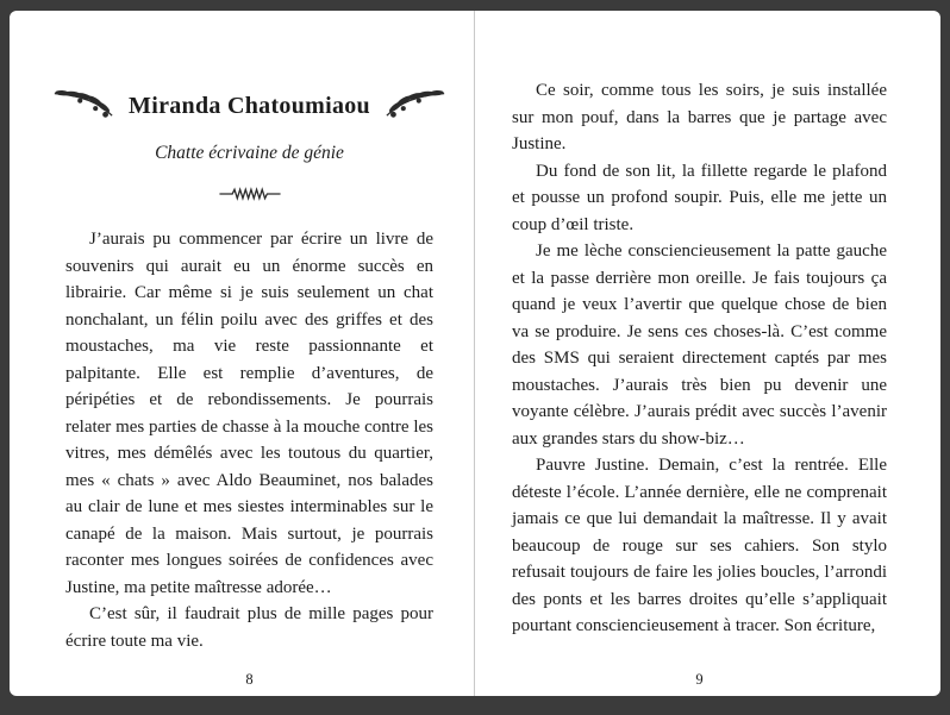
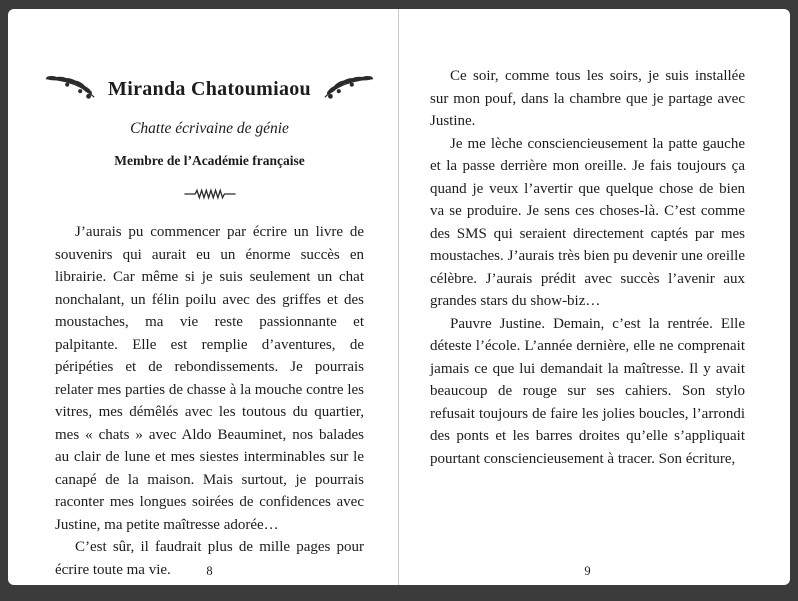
  Miranda Chatoumiaou
  Chatte écrivaine de génie
+ Membre de l’Académie française
  J’aurais pu commencer par écrire un livre de souvenirs qui aurait eu un énorme succès en librairie. Car même si je suis seulement un chat nonchalant, un félin poilu avec des griffes et des moustaches, ma vie reste passionnante et palpitante. Elle est remplie d’aventures, de péripéties et de rebondissements. Je pourrais relater mes parties de chasse à la mouche contre les vitres, mes démêlés avec les toutous du quartier, mes « chats » avec Aldo Beauminet, nos balades au clair de lune et mes siestes interminables sur le canapé de la maison. Mais surtout, je pourrais raconter mes longues soirées de confidences avec Justine, ma petite maîtresse adorée…
  C’est sûr, il faudrait plus de mille pages pour écrire toute ma vie.
  8
- Ce soir, comme tous les soirs, je suis installée sur mon pouf, dans la barres que je partage avec Justine.
+ Ce soir, comme tous les soirs, je suis installée sur mon pouf, dans la chambre que je partage avec Justine.
- Du fond de son lit, la fillette regarde le plafond et pousse un profond soupir. Puis, elle me jette un coup d’œil triste.
- Je me lèche consciencieusement la patte gauche et la passe derrière mon oreille. Je fais toujours ça quand je veux l’avertir que quelque chose de bien va se produire. Je sens ces choses-là. C’est comme des SMS qui seraient directement captés par mes moustaches. J’aurais très bien pu devenir une voyante célèbre. J’aurais prédit avec succès l’avenir aux grandes stars du show-biz…
+ Je me lèche consciencieusement la patte gauche et la passe derrière mon oreille. Je fais toujours ça quand je veux l’avertir que quelque chose de bien va se produire. Je sens ces choses-là. C’est comme des SMS qui seraient directement captés par mes moustaches. J’aurais très bien pu devenir une oreille célèbre. J’aurais prédit avec succès l’avenir aux grandes stars du show-biz…
  Pauvre Justine. Demain, c’est la rentrée. Elle déteste l’école. L’année dernière, elle ne comprenait jamais ce que lui demandait la maîtresse. Il y avait beaucoup de rouge sur ses cahiers. Son stylo refusait toujours de faire les jolies boucles, l’arrondi des ponts et les barres droites qu’elle s’appliquait pourtant consciencieusement à tracer. Son écriture,
  9
